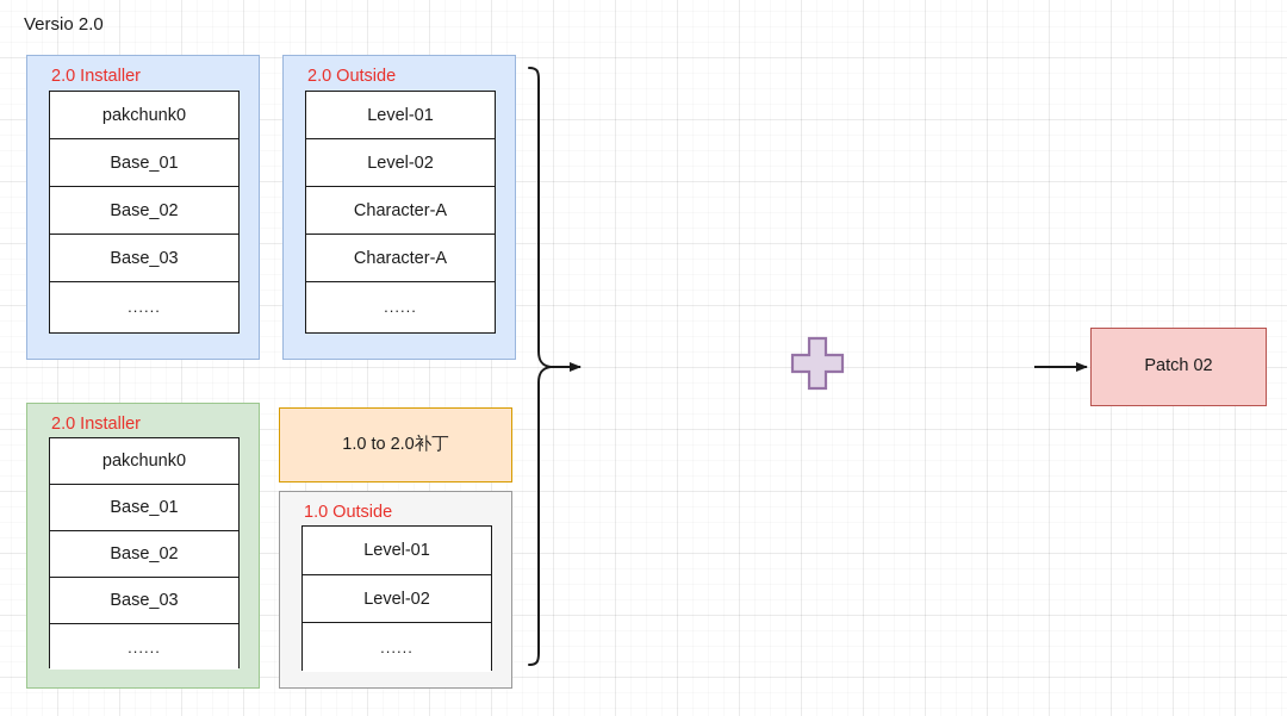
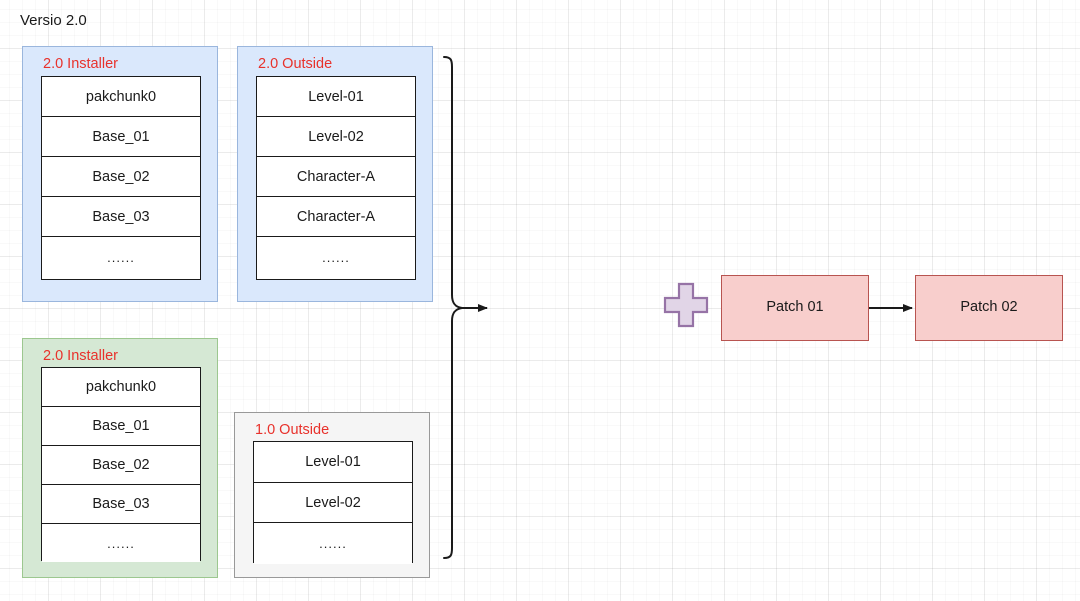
  Versio 2.0
  2.0 Installer
  pakchunk0
  Base_01
  Base_02
  Base_03
  ......
  2.0 Outside
  Level-01
  Level-02
  Character-A
  Character-A
  ......
  2.0 Installer
  pakchunk0
  Base_01
  Base_02
  Base_03
  ......
- 1.0 to 2.0补丁
  1.0 Outside
  Level-01
  Level-02
  ......
+ Patch 01
  Patch 02
